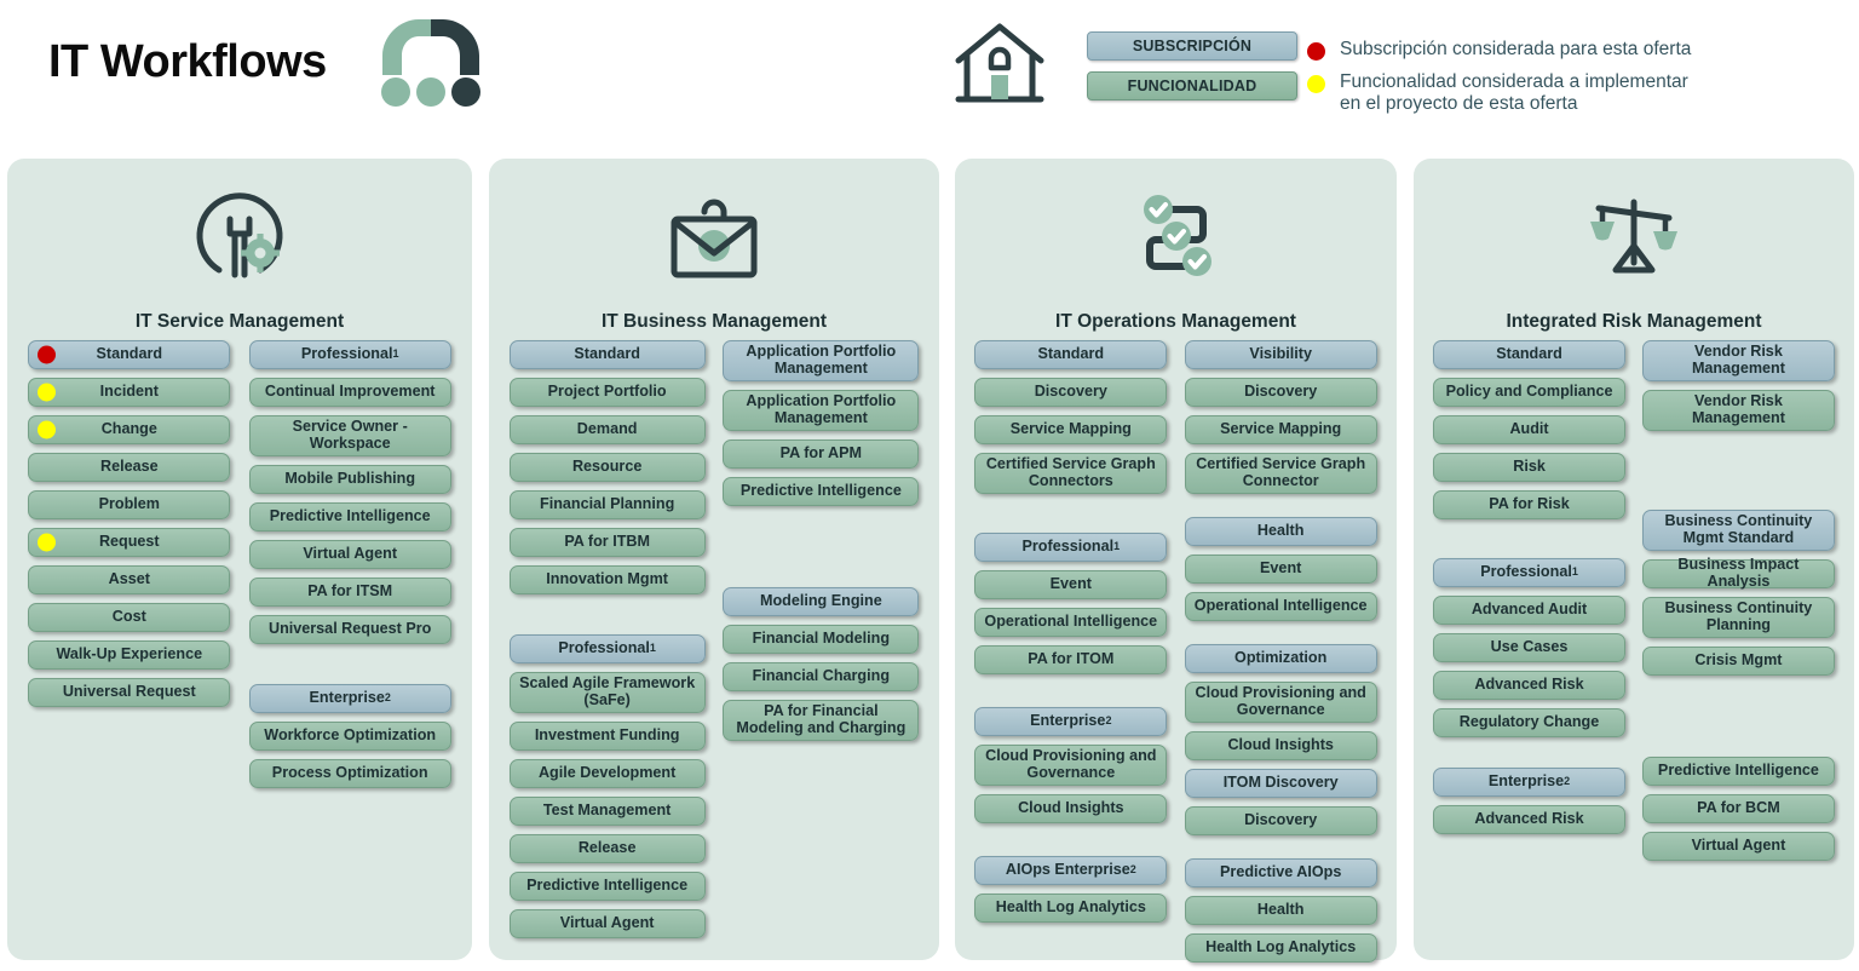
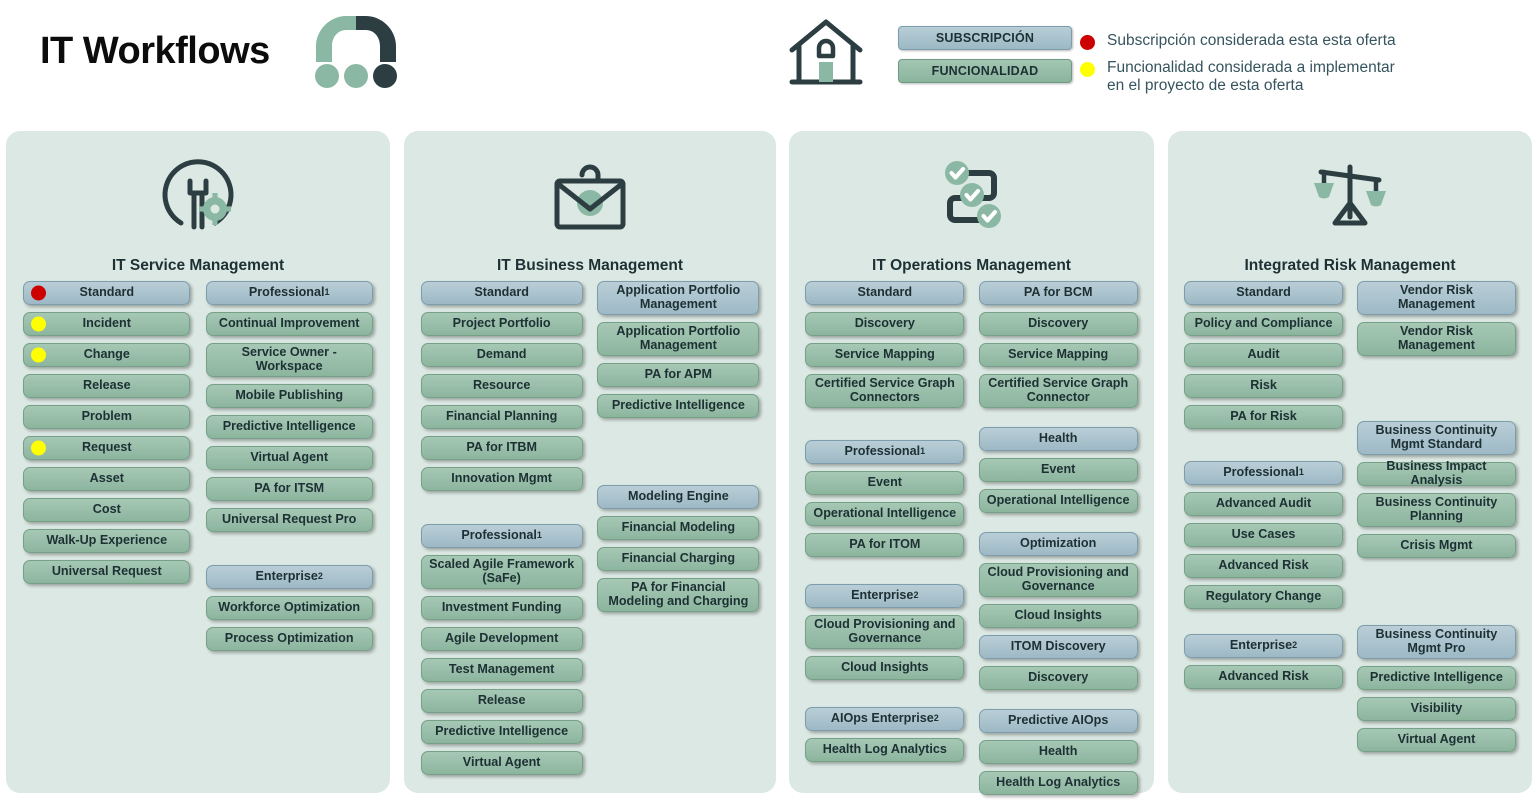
  IT Workflows
  SUBSCRIPCIÓN
  FUNCIONALIDAD
- Subscripción considerada para esta oferta
+ Subscripción considerada esta esta oferta
  Funcionalidad considerada a implementar
  en el proyecto de esta oferta
  IT Service Management
  Standard
  Incident
  Change
  Release
  Problem
  Request
  Asset
  Cost
  Walk-Up Experience
  Universal Request
  Professional
  1
  Continual Improvement
  Service Owner - Workspace
  Mobile Publishing
  Predictive Intelligence
  Virtual Agent
  PA for ITSM
  Universal Request Pro
  Enterprise
  2
  Workforce Optimization
  Process Optimization
  IT Business Management
  Standard
  Project Portfolio
  Demand
  Resource
  Financial Planning
  PA for ITBM
  Innovation Mgmt
  Professional
  1
  Scaled Agile Framework (SaFe)
  Investment Funding
  Agile Development
  Test Management
  Release
  Predictive Intelligence
  Virtual Agent
  Application Portfolio Management
  Application Portfolio Management
  PA for APM
  Predictive Intelligence
  Modeling Engine
  Financial Modeling
  Financial Charging
  PA for Financial Modeling and Charging
  IT Operations Management
  Standard
  Discovery
  Service Mapping
  Certified Service Graph Connectors
  Professional
  1
  Event
  Operational Intelligence
  PA for ITOM
  Enterprise
  2
  Cloud Provisioning and Governance
  Cloud Insights
  AIOps Enterprise
  2
  Health Log Analytics
- Visibility
+ PA for BCM
  Discovery
  Service Mapping
  Certified Service Graph Connector
  Health
  Event
  Operational Intelligence
  Optimization
  Cloud Provisioning and Governance
  Cloud Insights
  ITOM Discovery
  Discovery
  Predictive AIOps
  Health
  Health Log Analytics
  Integrated Risk Management
  Standard
  Policy and Compliance
  Audit
  Risk
  PA for Risk
  Professional
  1
  Advanced Audit
  Use Cases
  Advanced Risk
  Regulatory Change
  Enterprise
  2
  Advanced Risk
  Vendor Risk Management
  Vendor Risk Management
  Business Continuity Mgmt Standard
  Business Impact Analysis
  Business Continuity Planning
  Crisis Mgmt
+ Business Continuity Mgmt Pro
  Predictive Intelligence
- PA for BCM
+ Visibility
  Virtual Agent
